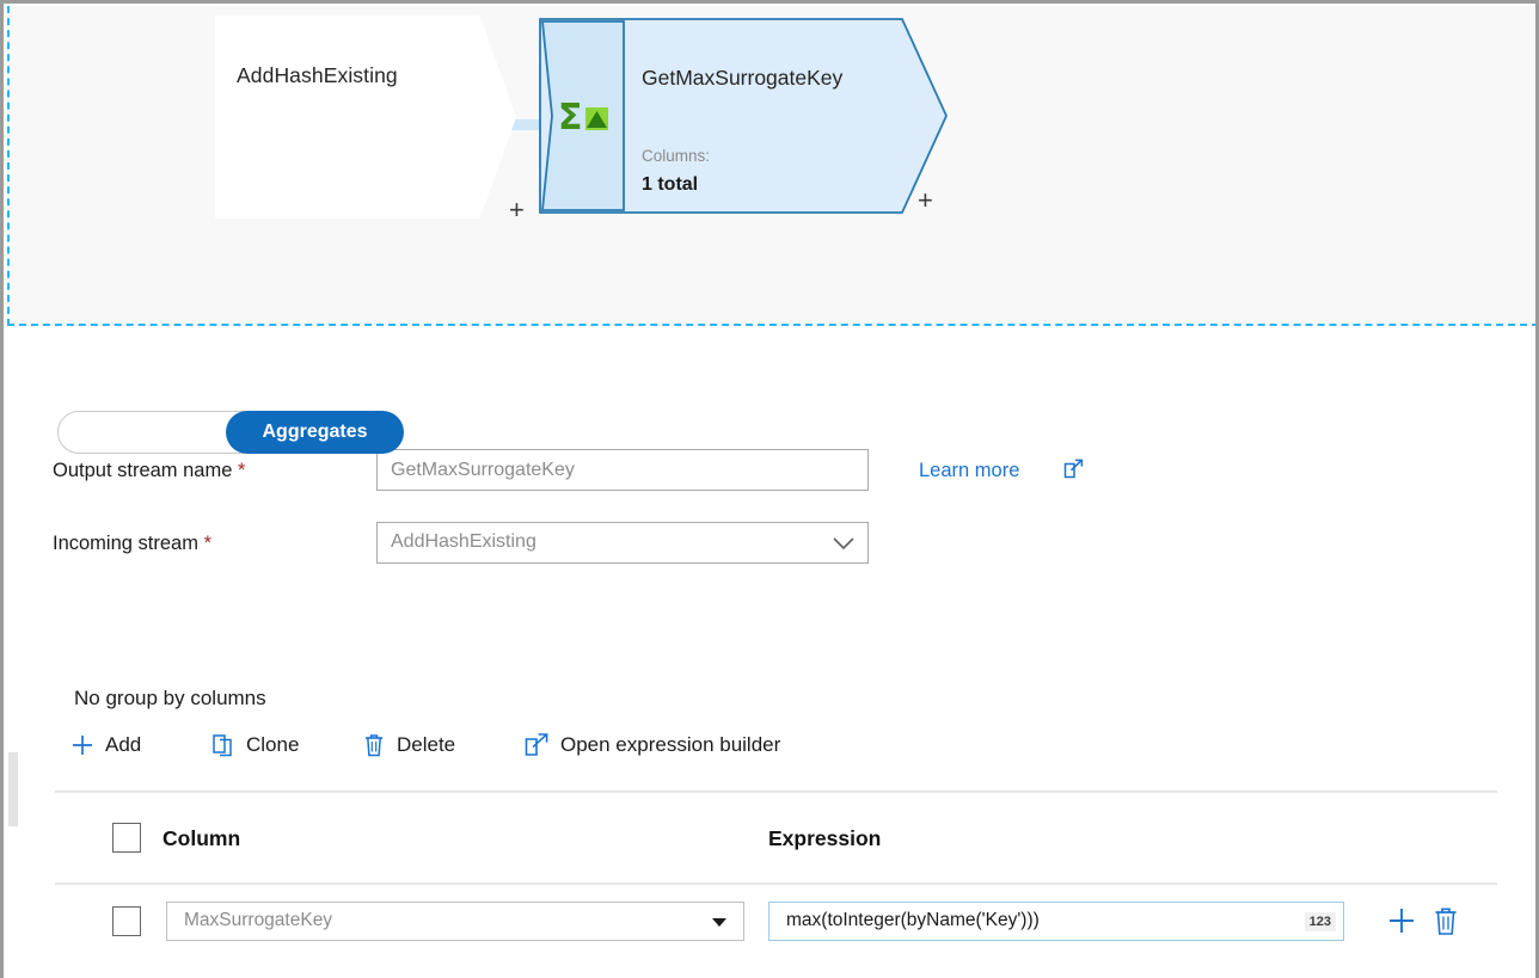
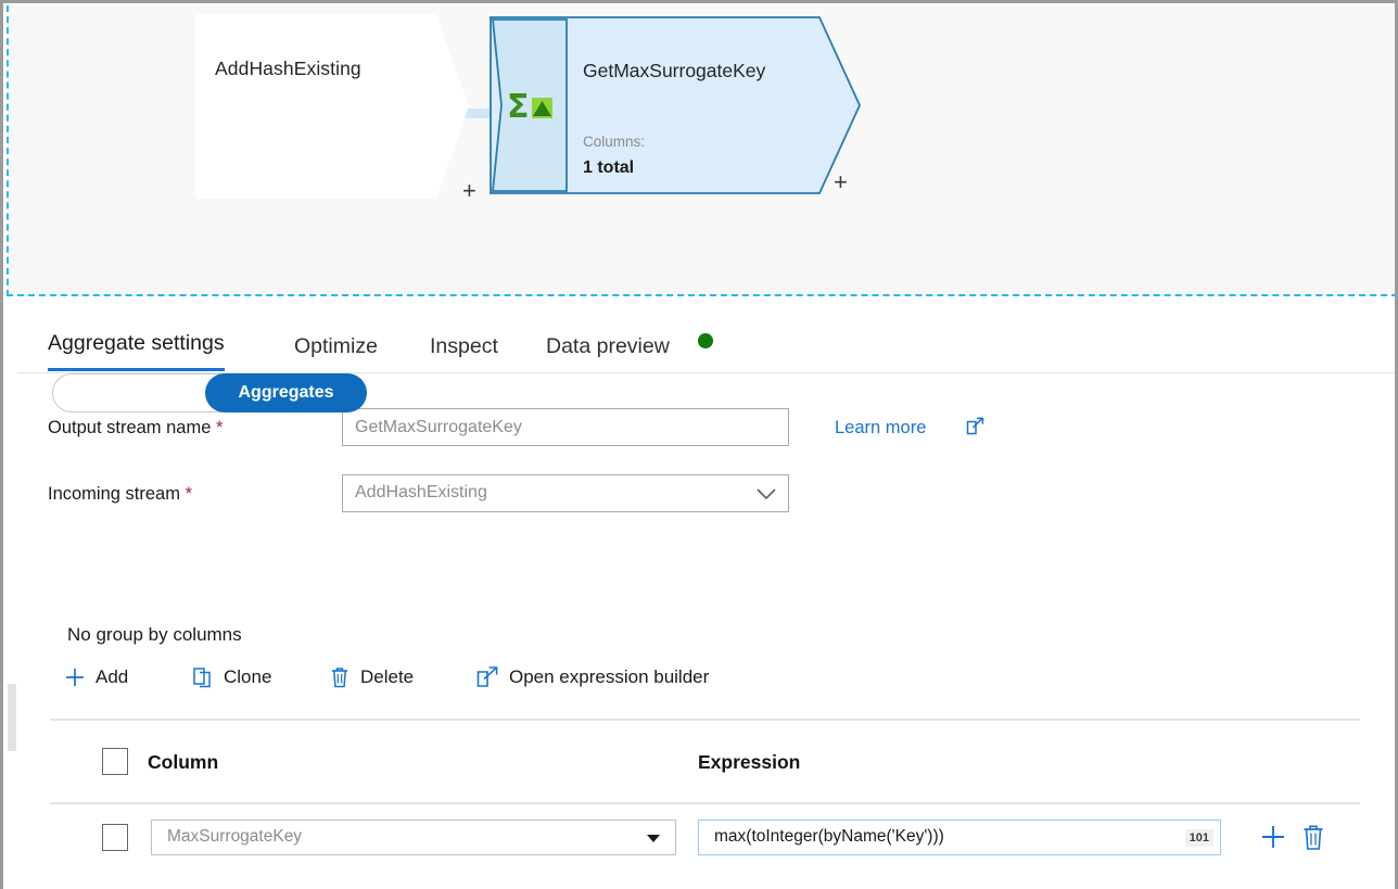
  AddHashExisting
  +
  GetMaxSurrogateKey
  Columns:
  1 total
  Σ
  +
+ Aggregate settings
+ Optimize
+ Inspect
+ Data preview
  Output stream name *
  GetMaxSurrogateKey
  Learn more
  Incoming stream *
  AddHashExisting
  Aggregates
  No group by columns
  Add
  Clone
  Delete
  Open expression builder
  Column
  Expression
  MaxSurrogateKey
  max(toInteger(byName('Key')))
- 123
+ 101
